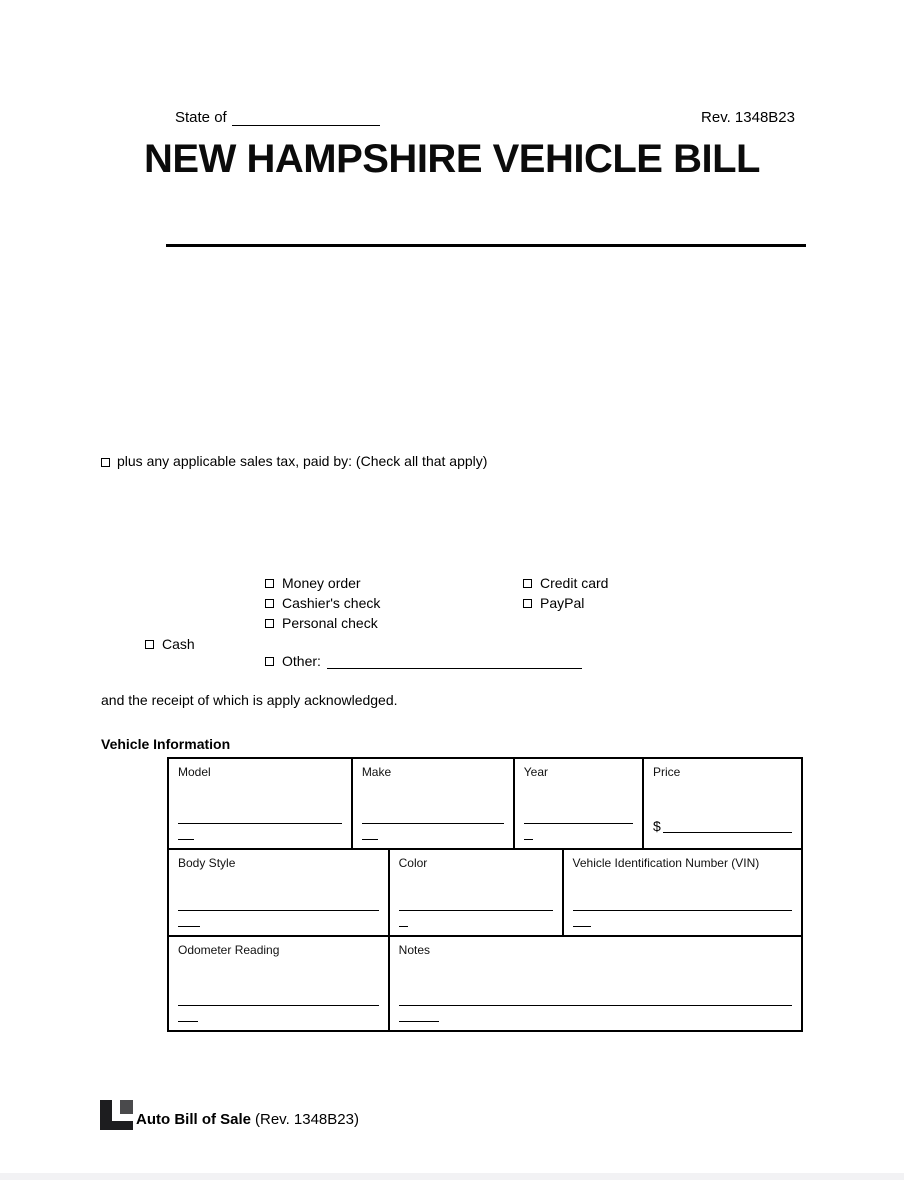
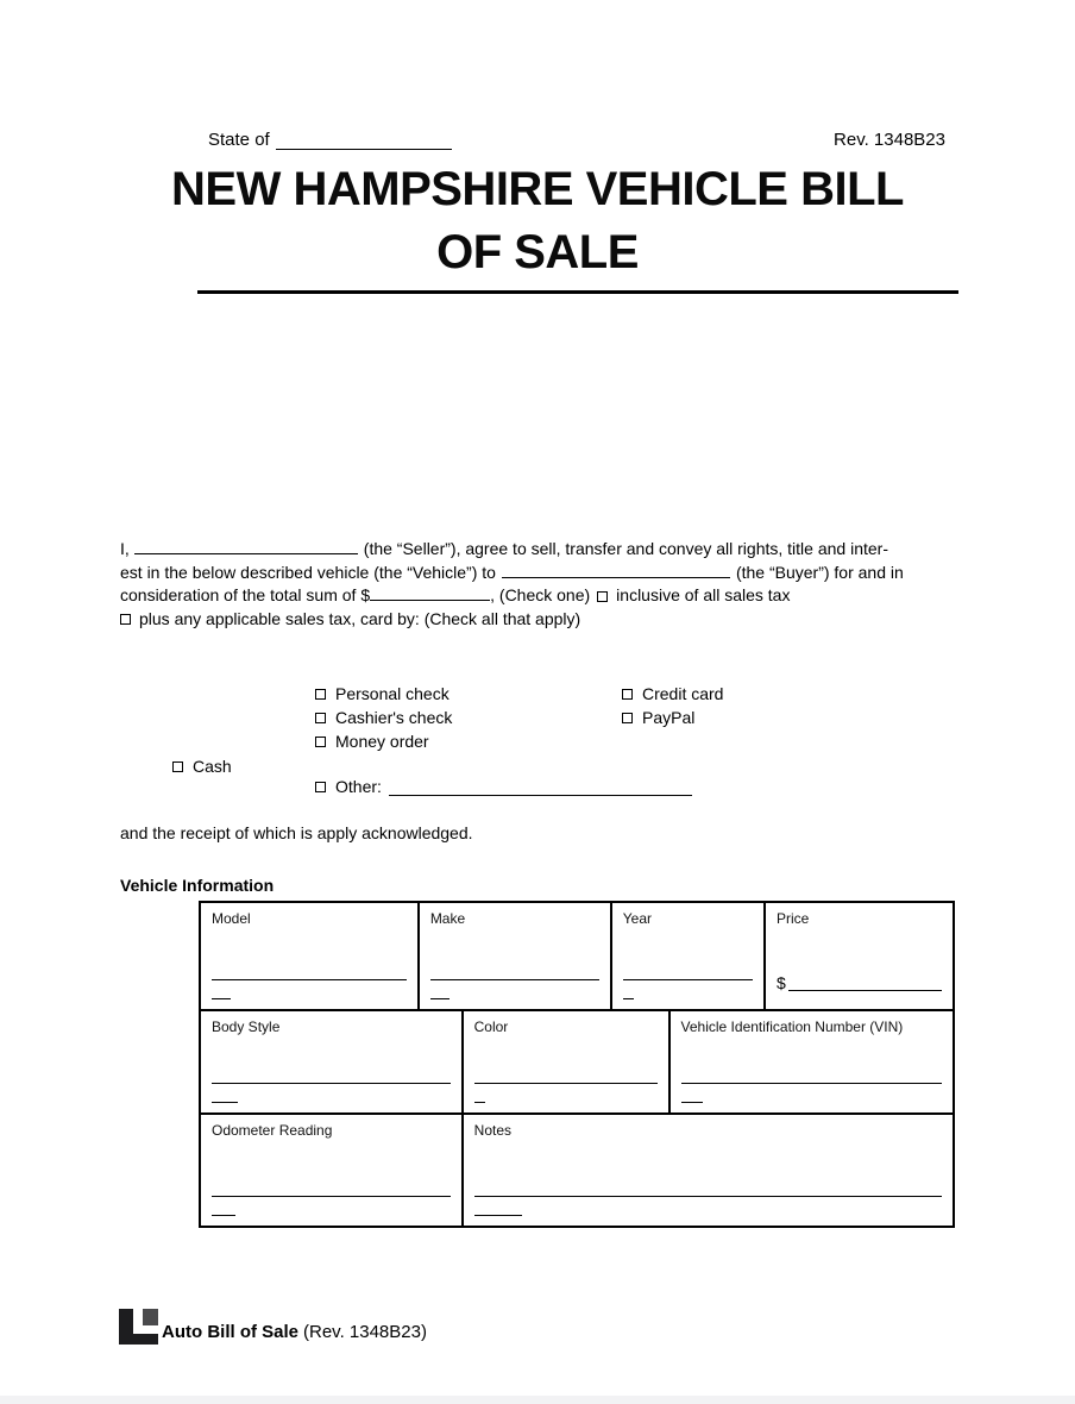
  State of
  Rev. 1348B23
  NEW HAMPSHIRE VEHICLE BILL
+ OF SALE
+ I, (the “Seller”), agree to sell, transfer and convey all rights, title and inter-
+ est in the below described vehicle (the “Vehicle”) to (the “Buyer”) for and in
+ consideration of the total sum of $ , (Check one) inclusive of all sales tax
- plus any applicable sales tax, paid by: (Check all that apply)
+ plus any applicable sales tax, card by: (Check all that apply)
- Money order
+ Personal check
  Cashier's check
- Personal check
+ Money order
  Credit card
  PayPal
  Cash
  Other:
  and the receipt of which is apply acknowledged.
  Vehicle Information
  Model
  Make
  Year
  Price
  $
  Body Style
  Color
  Vehicle Identification Number (VIN)
  Odometer Reading
  Notes
  Auto Bill of Sale (Rev. 1348B23)
